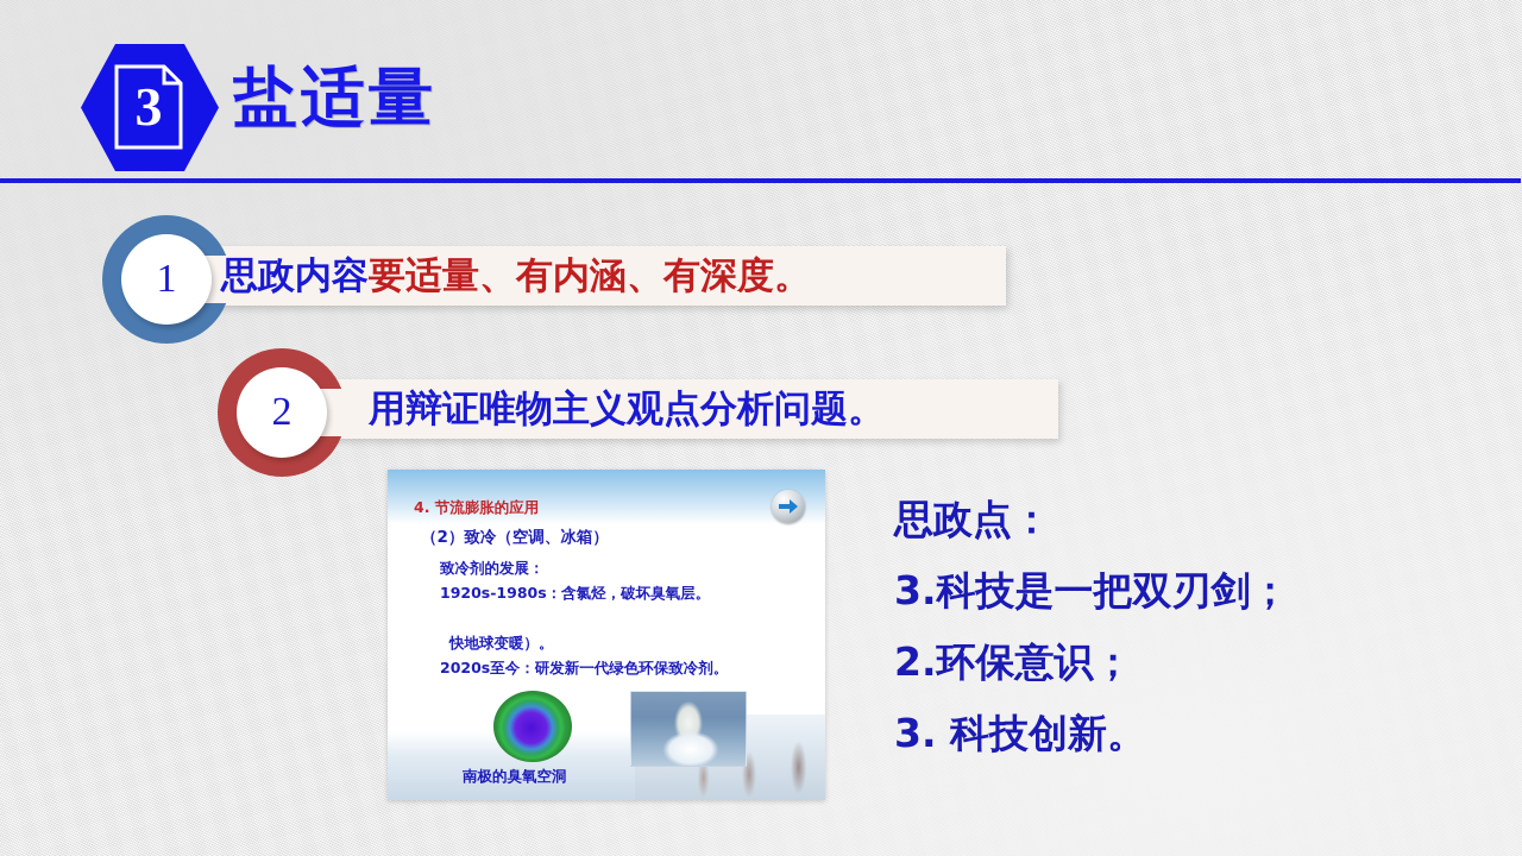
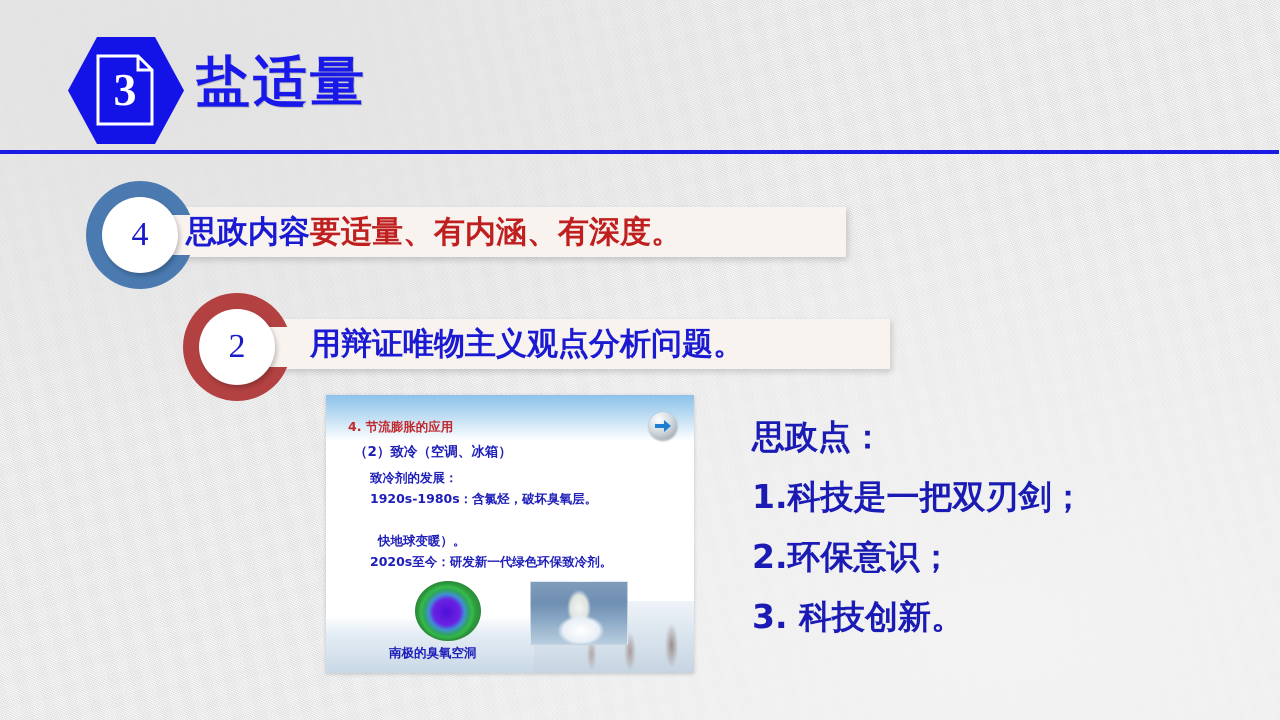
  3
  盐适量
- 1
+ 4
  思政内容要适量、有内涵、有深度。
  2
  用辩证唯物主义观点分析问题。
  4. 节流膨胀的应用
  （2）致冷（空调、冰箱）
  致冷剂的发展：
  1920s-1980s：含氯烃，破坏臭氧层。
  快地球变暖）。
  2020s至今：研发新一代绿色环保致冷剂。
  南极的臭氧空洞
  思政点：
- 3.科技是一把双刃剑；
+ 1.科技是一把双刃剑；
  2.环保意识；
  3. 科技创新。
